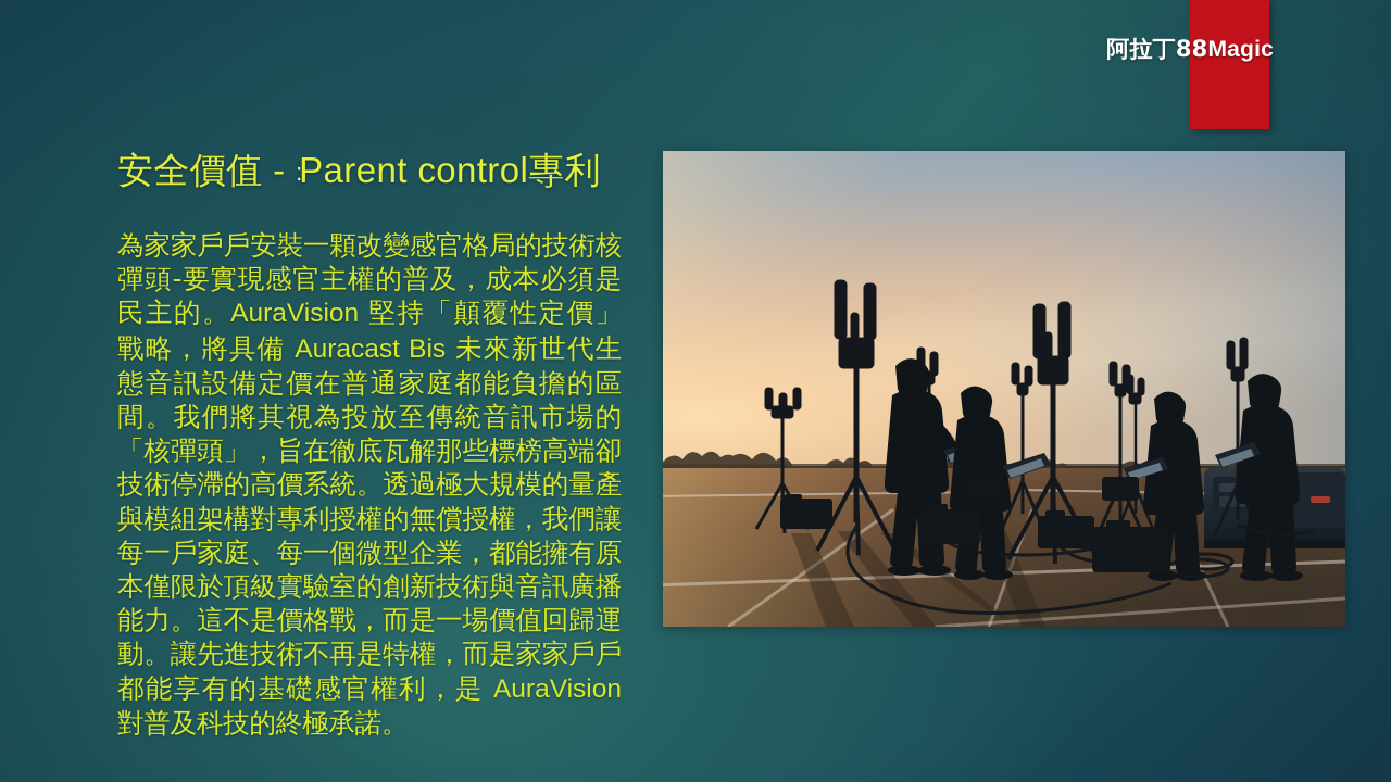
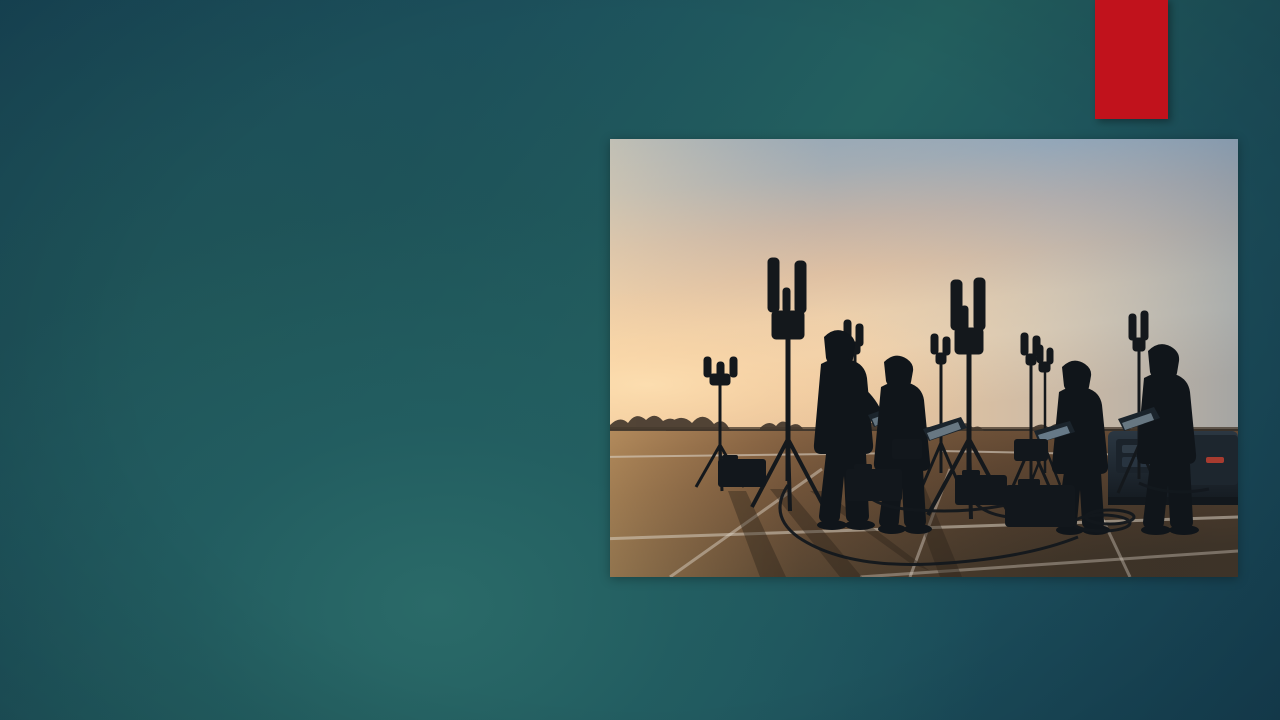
- 阿拉丁88Magic
- 安全價值 - :Parent control專利
- 為家家戶戶安裝一顆改變感官格局的技術核彈頭-要實現感官主權的普及，成本必須是民主的。AuraVision 堅持「顛覆性定價」戰略，將具備 Auracast Bis 未來新世代生態音訊設備定價在普通家庭都能負擔的區間。我們將其視為投放至傳統音訊市場的「核彈頭」，旨在徹底瓦解那些標榜高端卻技術停滯的高價系統。透過極大規模的量產與模組架構對專利授權的無償授權，我們讓每一戶家庭、每一個微型企業，都能擁有原本僅限於頂級實驗室的創新技術與音訊廣播能力。這不是價格戰，而是一場價值回歸運動。讓先進技術不再是特權，而是家家戶戶都能享有的基礎感官權利，是 AuraVision 對普及科技的終極承諾。
